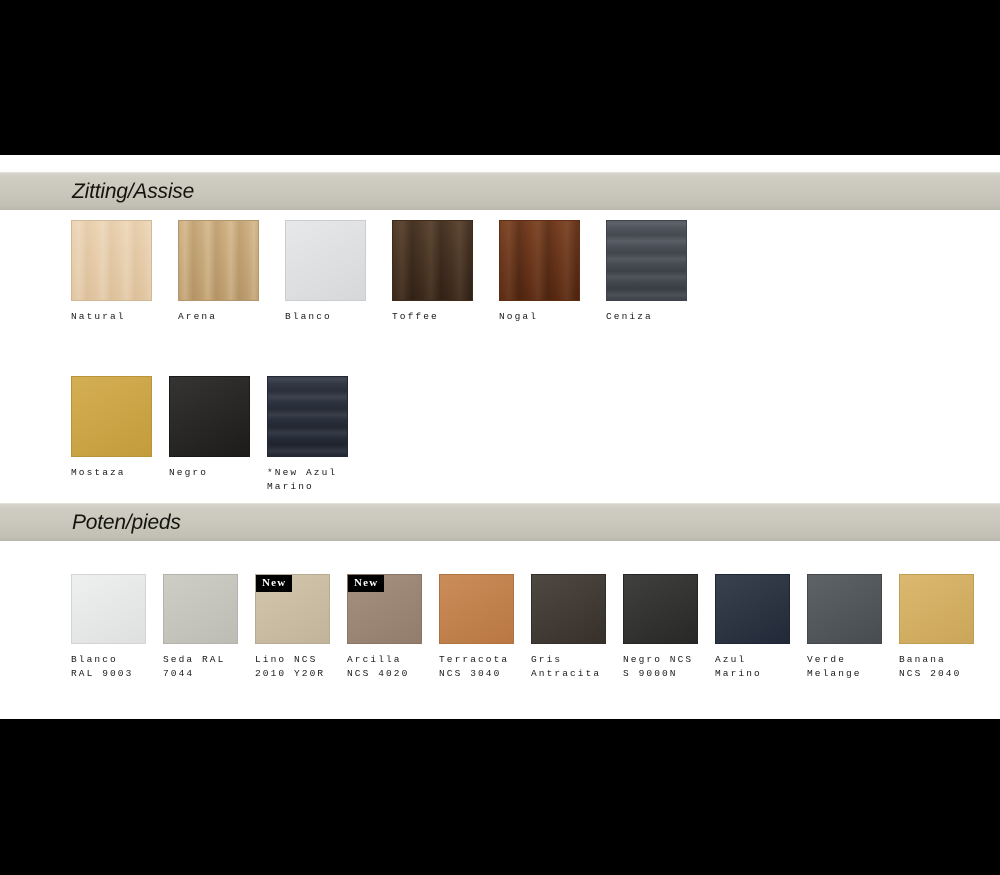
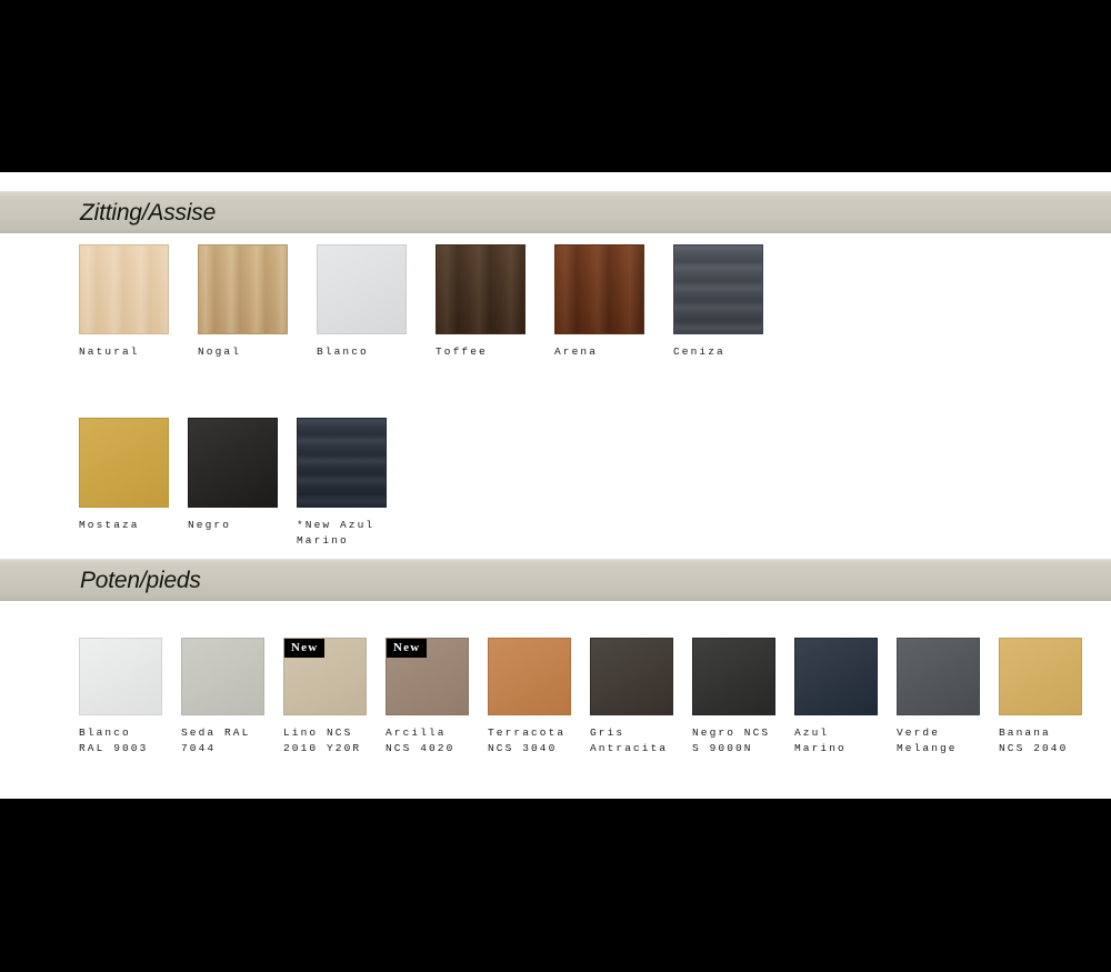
  Zitting/Assise
  Natural
- Arena
+ Nogal
  Blanco
  Toffee
- Nogal
+ Arena
  Ceniza
  Mostaza
  Negro
  *New Azul
  Marino
  Poten/pieds
  Blanco
  RAL 9003
  Seda RAL
  7044
  New
  Lino NCS
  2010 Y20R
  New
  Arcilla
  NCS 4020
  Terracota
  NCS 3040
  Gris
  Antracita
  Negro NCS
  S 9000N
  Azul
  Marino
  Verde
  Melange
  Banana
  NCS 2040
